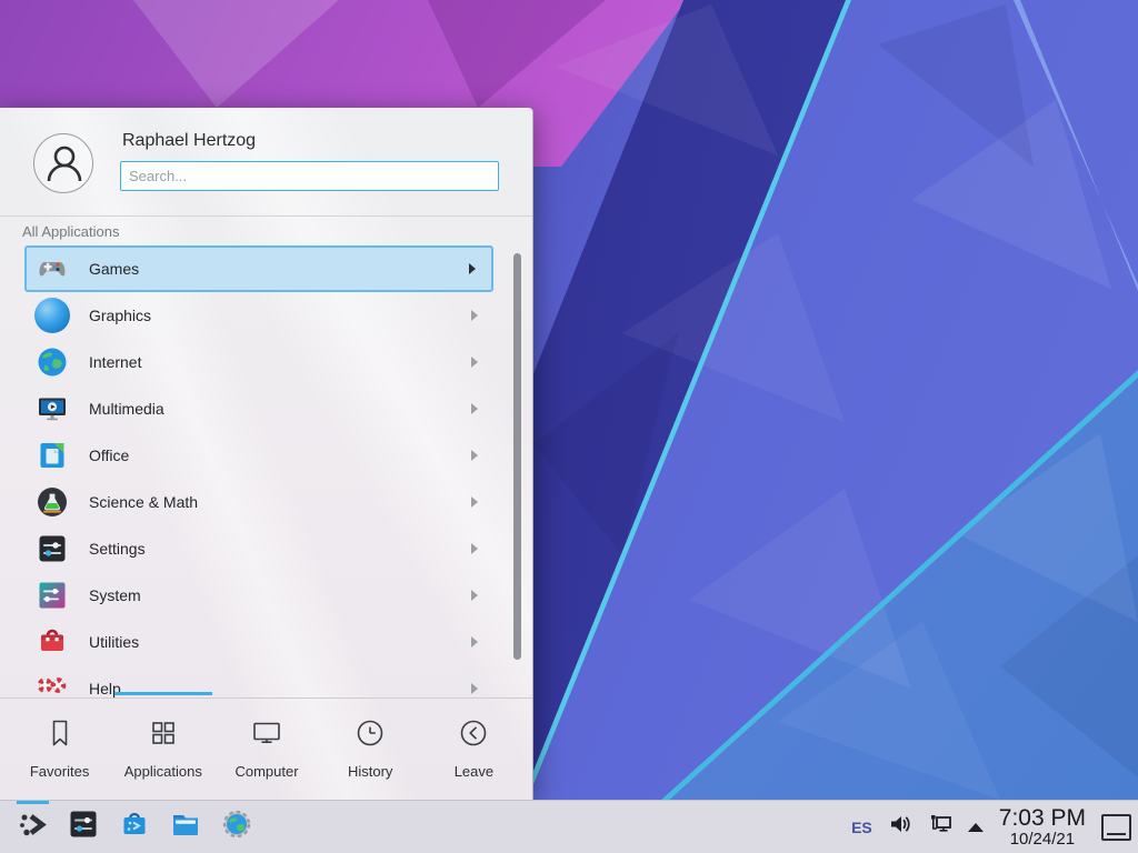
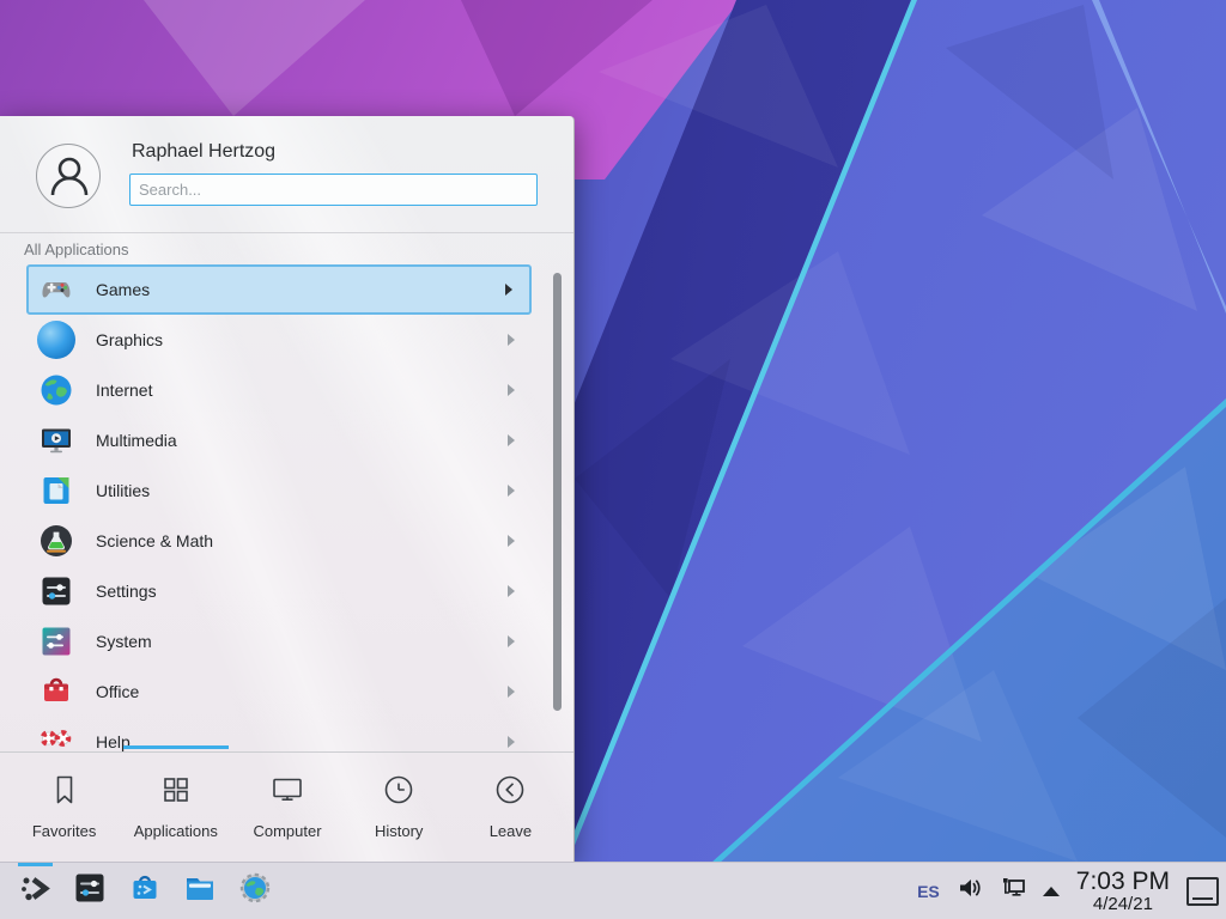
  Raphael Hertzog
  Search...
  All Applications
  Games
  Graphics
  Internet
  Multimedia
- Office
+ Utilities
  Science & Math
  Settings
  System
- Utilities
+ Office
  Help
  Favorites
  Applications
  Computer
  History
  Leave
  ES
  7:03 PM
- 10/24/21
+ 4/24/21
